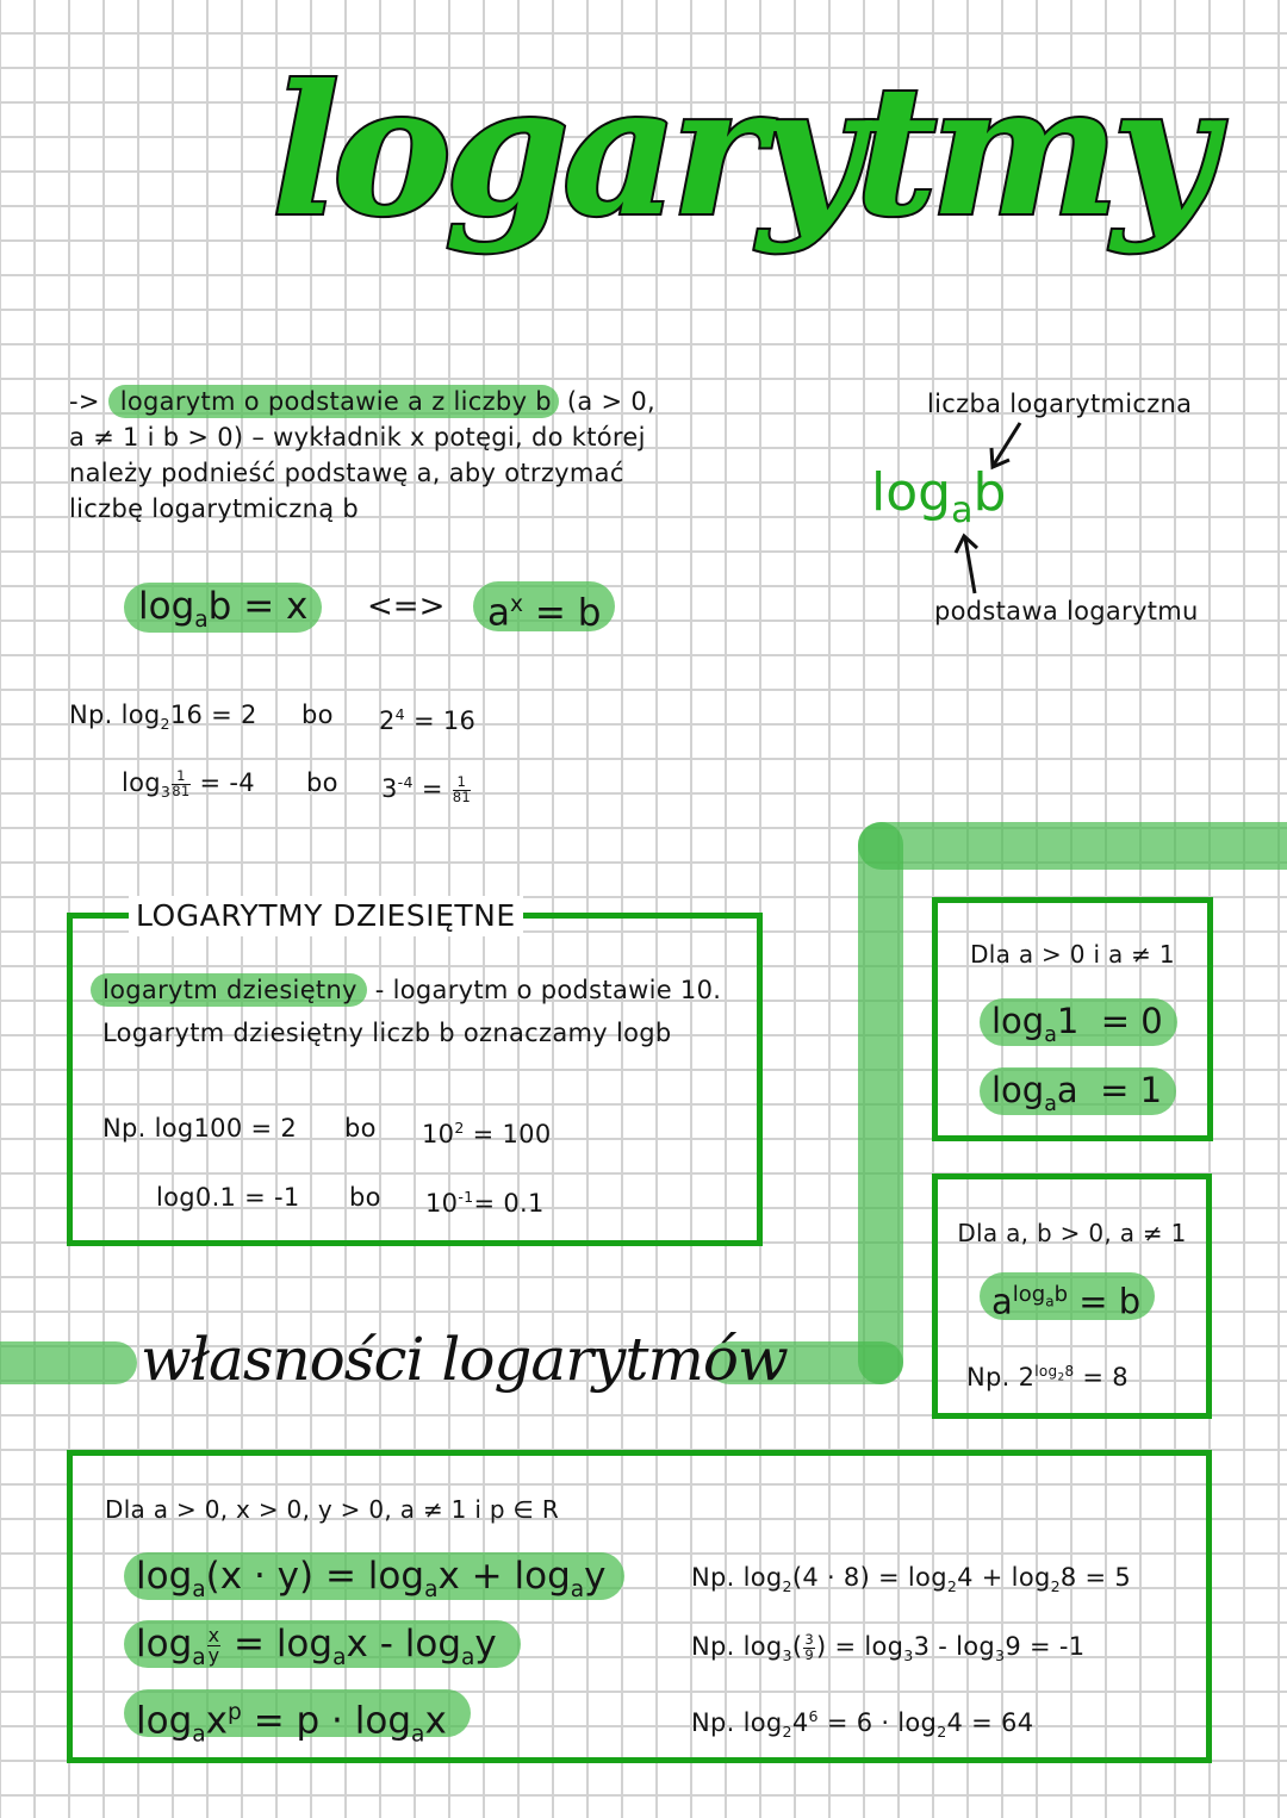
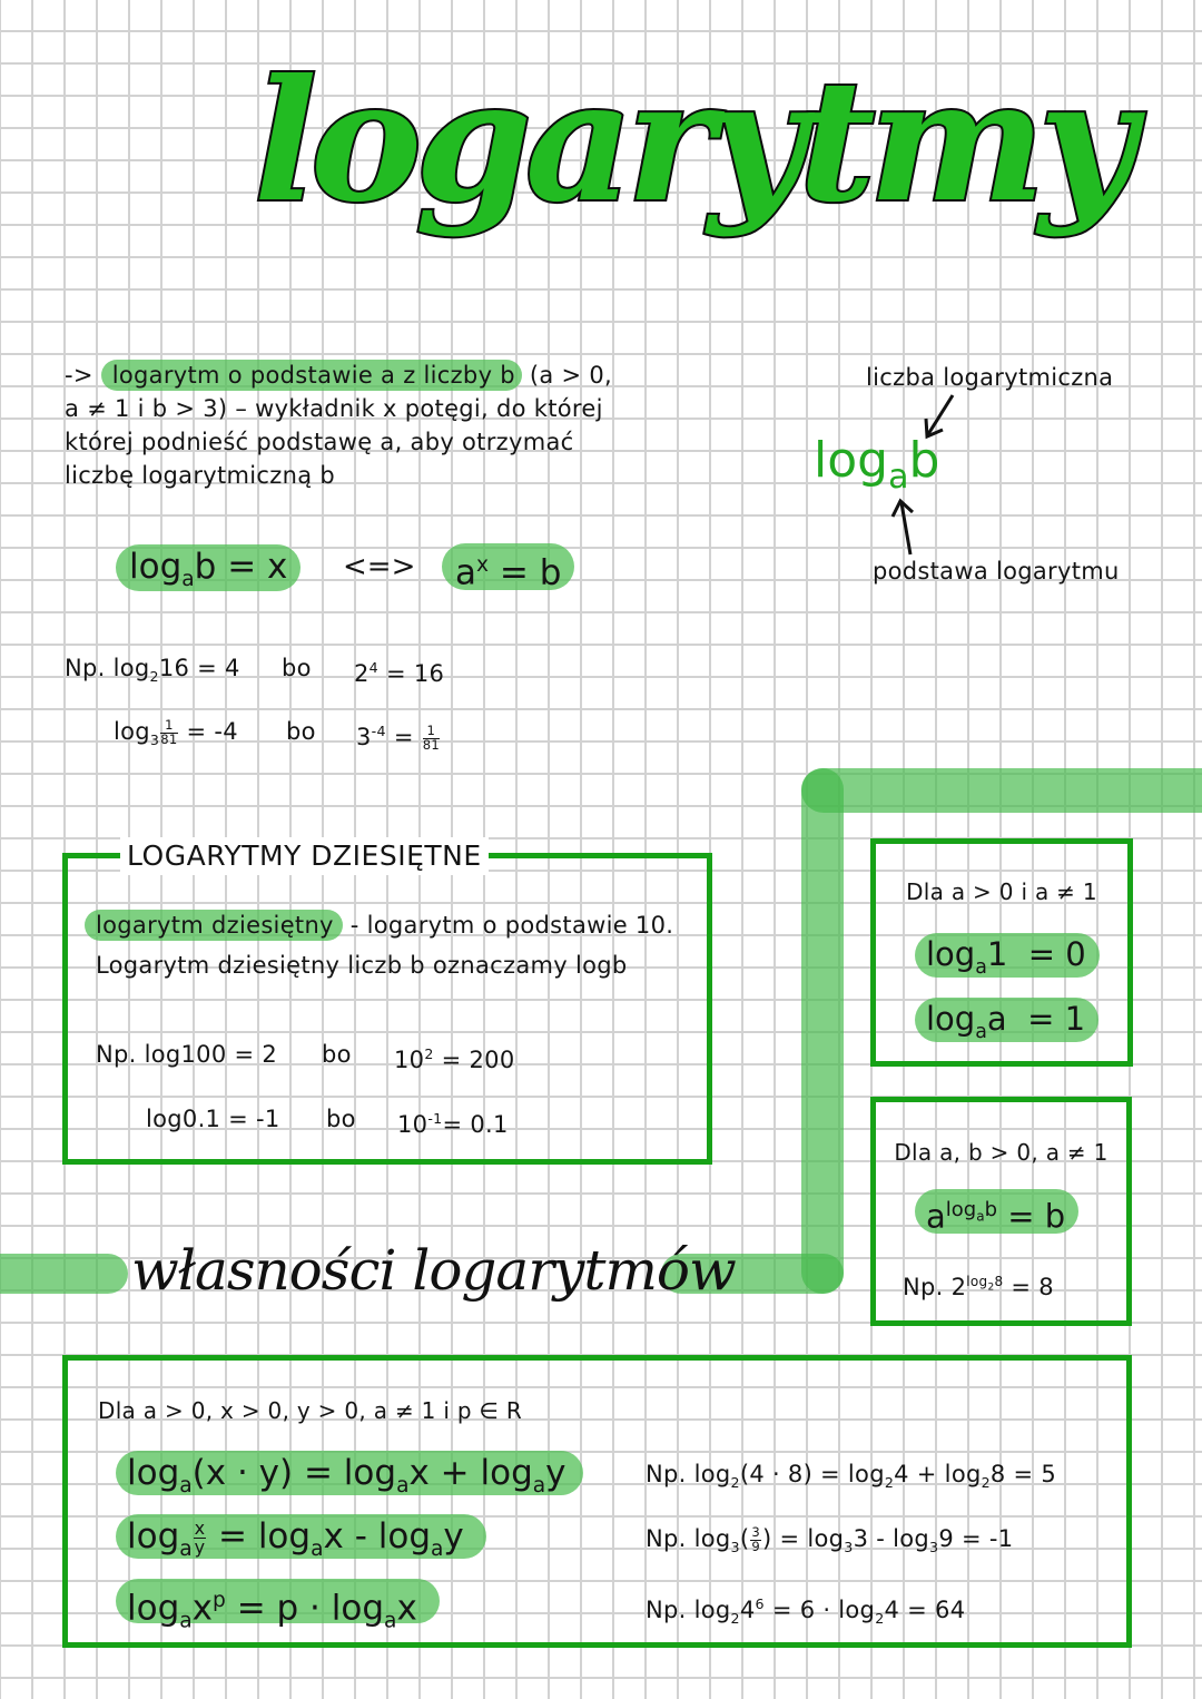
  logarytmy
  -> logarytm o podstawie a z liczby b (a > 0,
- a ≠ 1 i b > 0) – wykładnik x potęgi, do której
+ a ≠ 1 i b > 3) – wykładnik x potęgi, do której
- należy podnieść podstawę a, aby otrzymać
+ której podnieść podstawę a, aby otrzymać
  liczbę logarytmiczną b
  liczba logarytmiczna
  logab
  podstawa logarytmu
  logab = x
  <=>
  ax = b
- Np. log216 = 2
+ Np. log216 = 4
  bo
  24 = 16
  log3
  1
  81
  = -4
  bo
  3-4 =
  1
  81
  LOGARYTMY DZIESIĘTNE
  logarytm dziesiętny - logarytm o podstawie 10.
  Logarytm dziesiętny liczb b oznaczamy logb
  Np. log100 = 2
  bo
- 102 = 100
+ 102 = 200
  log0.1 = -1
  bo
  10-1= 0.1
  Dla a > 0 i a ≠ 1
  loga1 = 0
  logaa = 1
  Dla a, b > 0, a ≠ 1
  alogab = b
  Np. 2log28 = 8
  własności logarytmów
  Dla a > 0, x > 0, y > 0, a ≠ 1 i p ∈ R
  loga(x · y) = logax + logay
  loga
  x
  y
  = logax - logay
  logaxp = p · logax
  Np. log2(4 · 8) = log24 + log28 = 5
  Np. log3(
  3
  9
  ) = log33 - log39 = -1
  Np. log246 = 6 · log24 = 64
